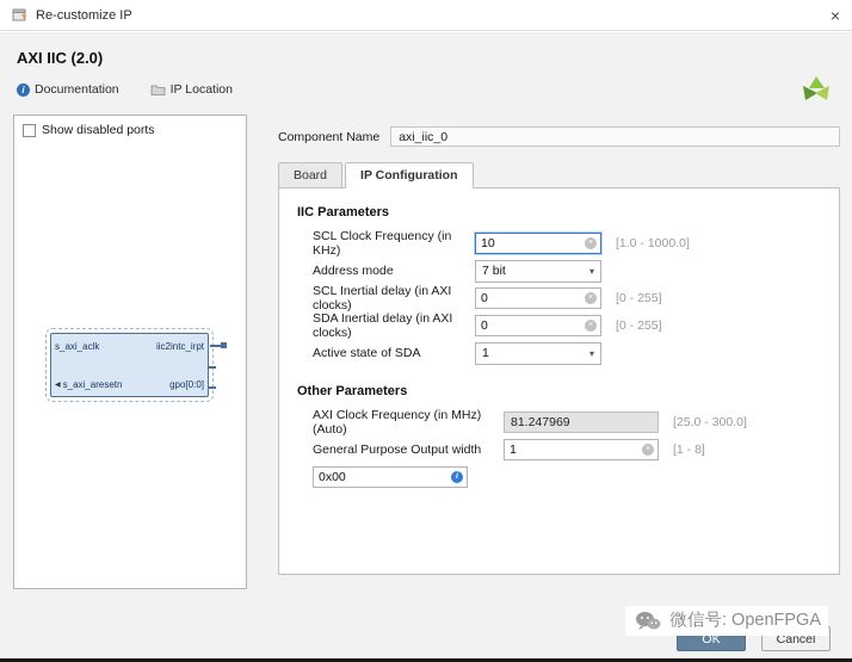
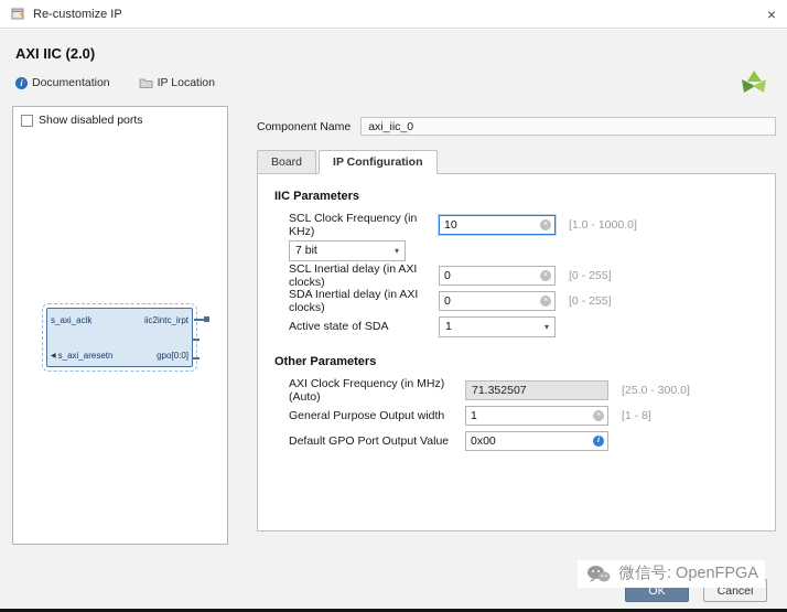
  Re-customize IP
  ×
  AXI IIC (2.0)
  i
  Documentation
  IP Location
  Show disabled ports
  s_axi_aclk
  iic2intc_irpt
  s_axi_aresetn
  gpo[0:0]
  Component Name
  axi_iic_0
  Board
  IP Configuration
  IIC Parameters
  SCL Clock Frequency (in KHz)
  10
  [1.0 - 1000.0]
- Address mode
  7 bit
  ▾
  SCL Inertial delay (in AXI clocks)
  0
  [0 - 255]
  SDA Inertial delay (in AXI clocks)
  0
  [0 - 255]
  Active state of SDA
  1
  ▾
  Other Parameters
  AXI Clock Frequency (in MHz) (Auto)
- 81.247969
+ 71.352507
  [25.0 - 300.0]
  General Purpose Output width
  1
  [1 - 8]
+ Default GPO Port Output Value
  0x00
  OK
  Cancel
  微信号: OpenFPGA
